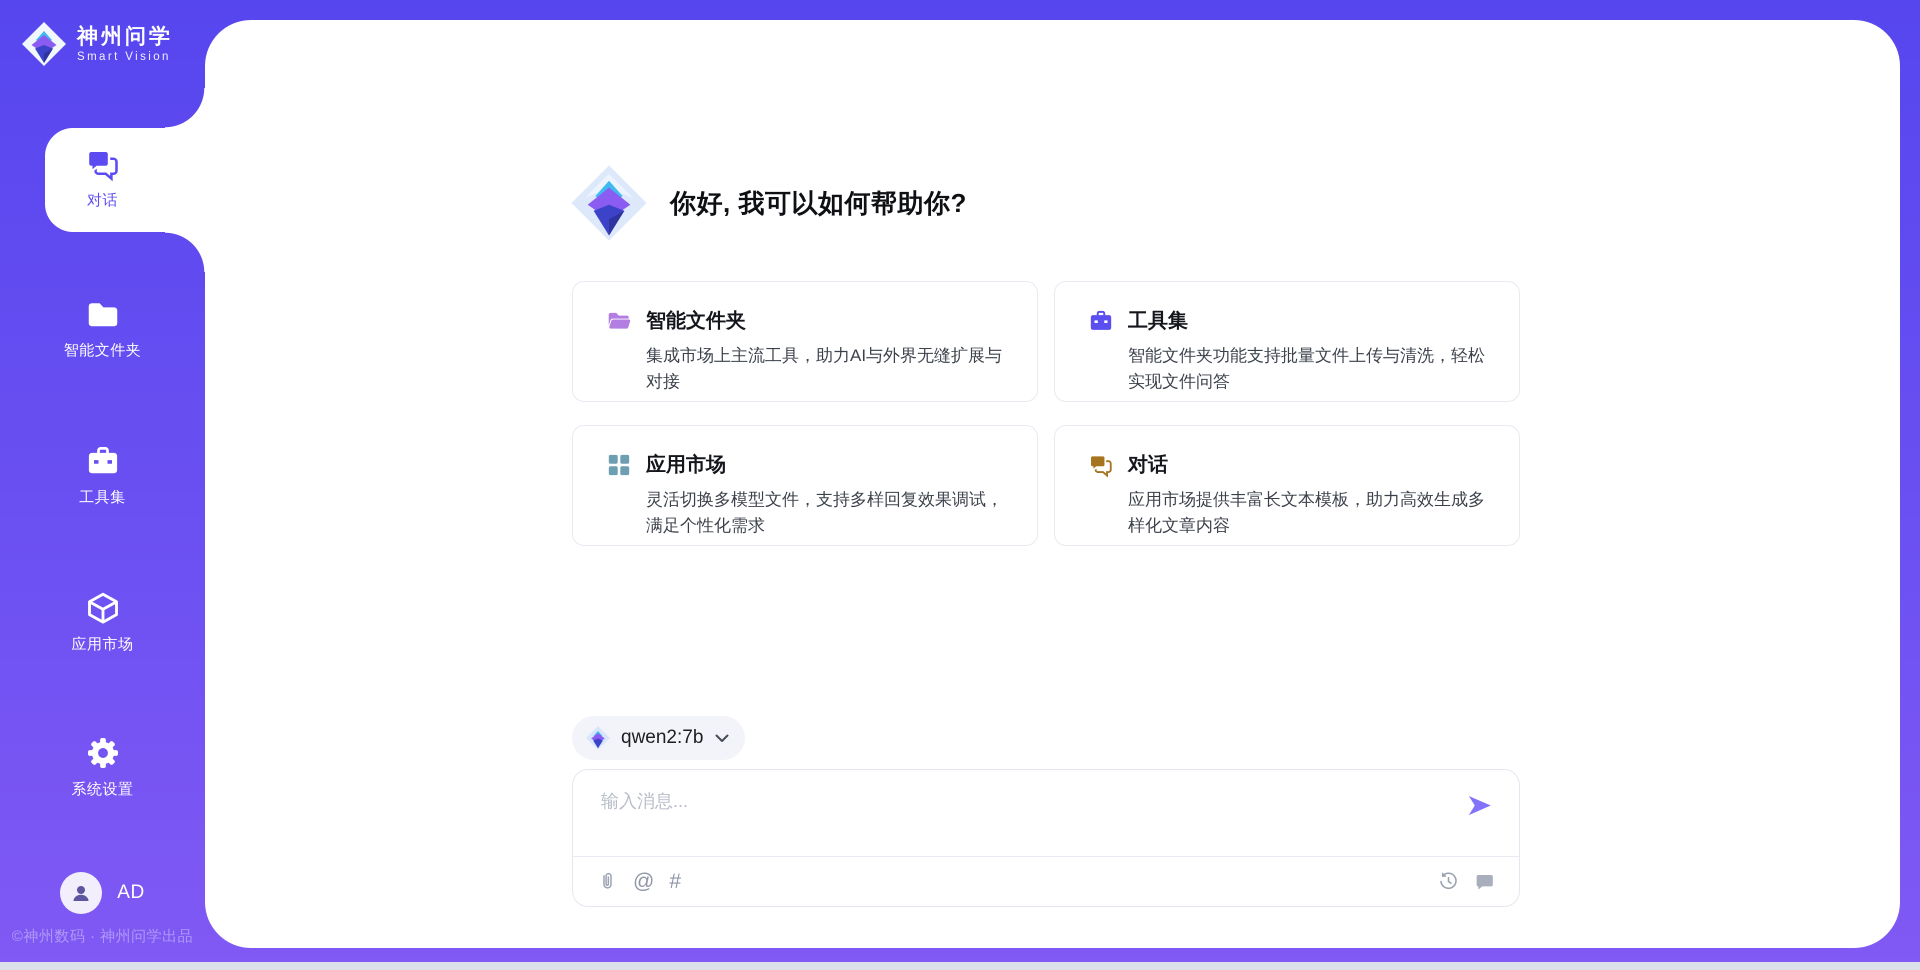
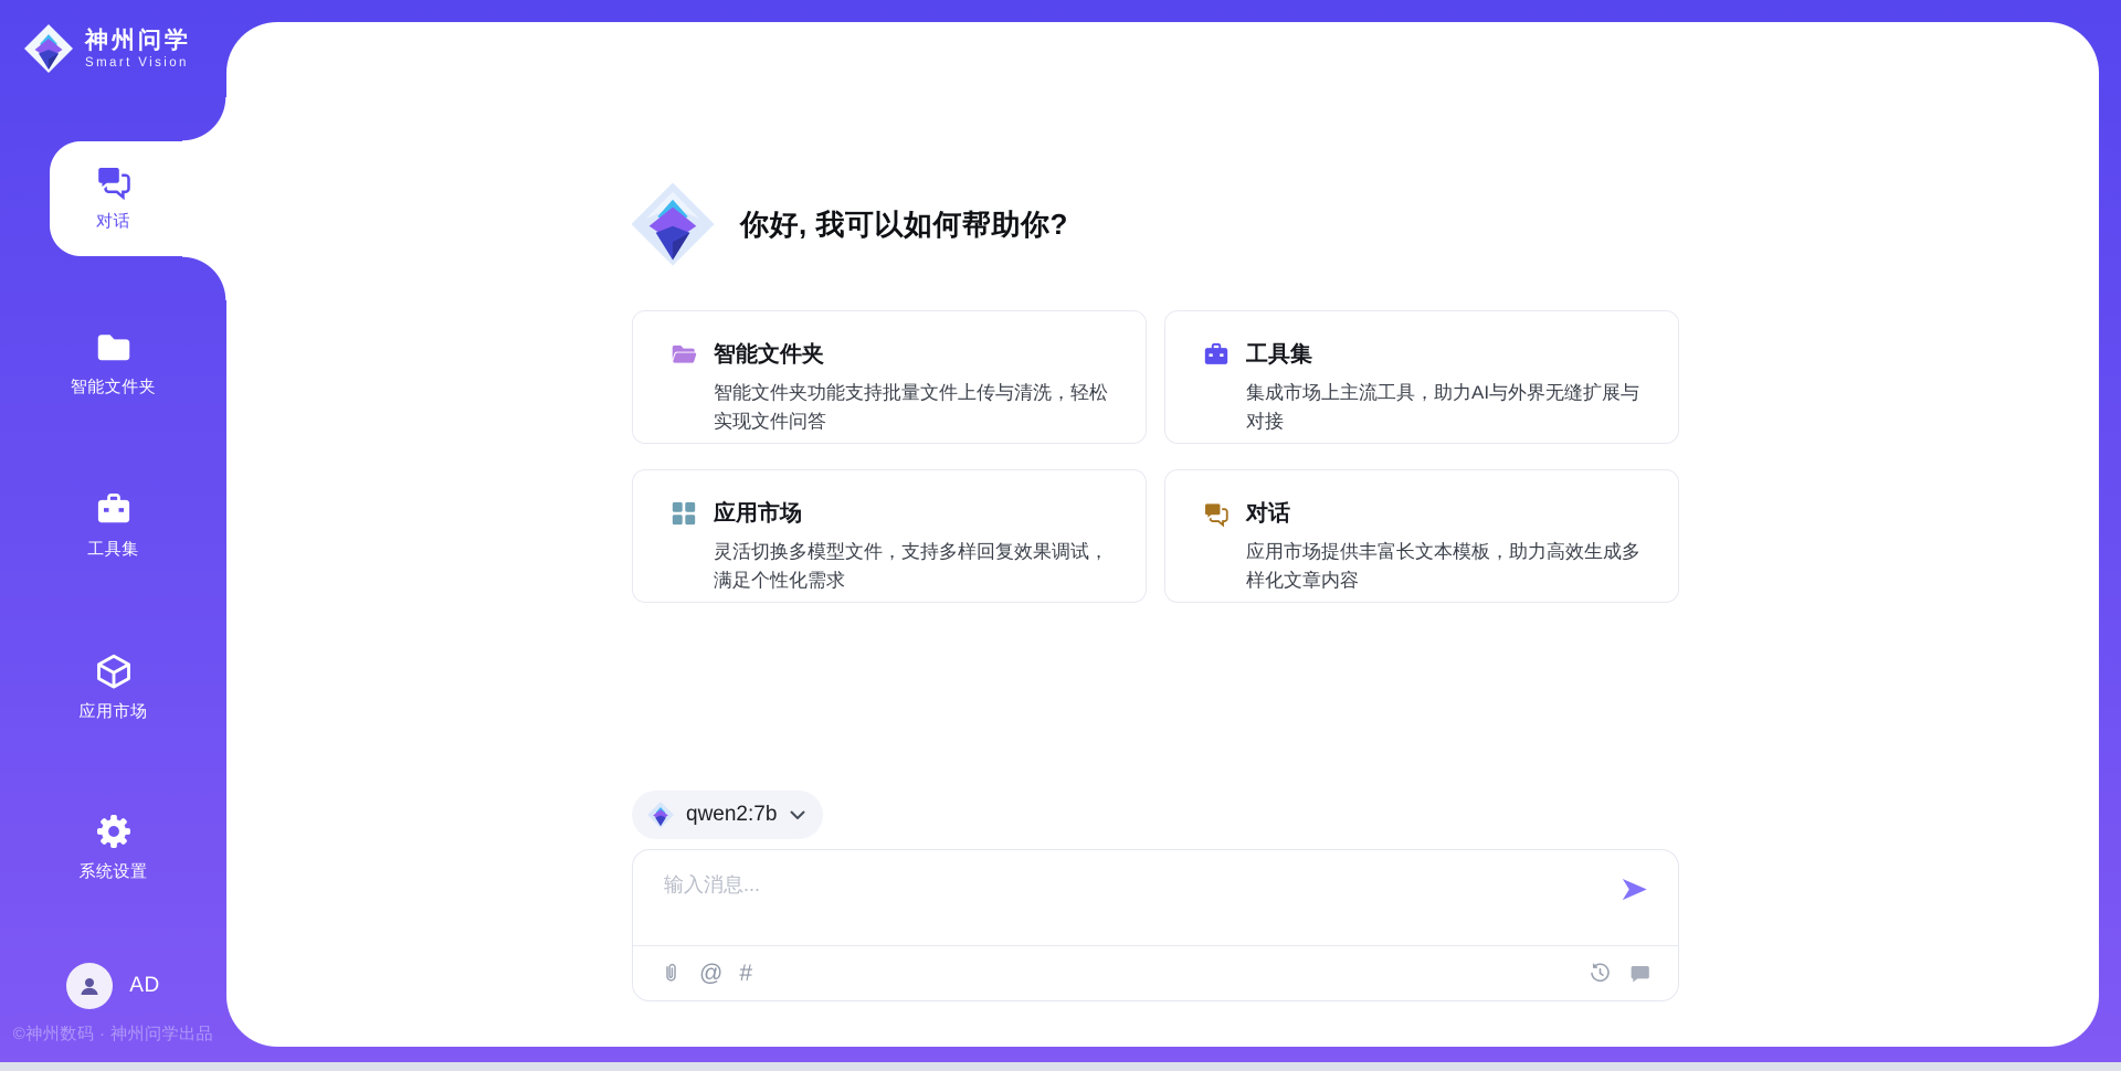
  你好, 我可以如何帮助你?
  智能文件夹
- 集成市场上主流工具，助力AI与外界无缝扩展与对接
+ 智能文件夹功能支持批量文件上传与清洗，轻松实现文件问答
  工具集
- 智能文件夹功能支持批量文件上传与清洗，轻松实现文件问答
+ 集成市场上主流工具，助力AI与外界无缝扩展与对接
  应用市场
  灵活切换多模型文件，支持多样回复效果调试，满足个性化需求
  对话
  应用市场提供丰富长文本模板，助力高效生成多样化文章内容
  qwen2:7b
  输入消息...
  @
  #
  神州问学
  Smart Vision
  对话
  智能文件夹
  工具集
  应用市场
  系统设置
  AD
  ©神州数码 · 神州问学出品
